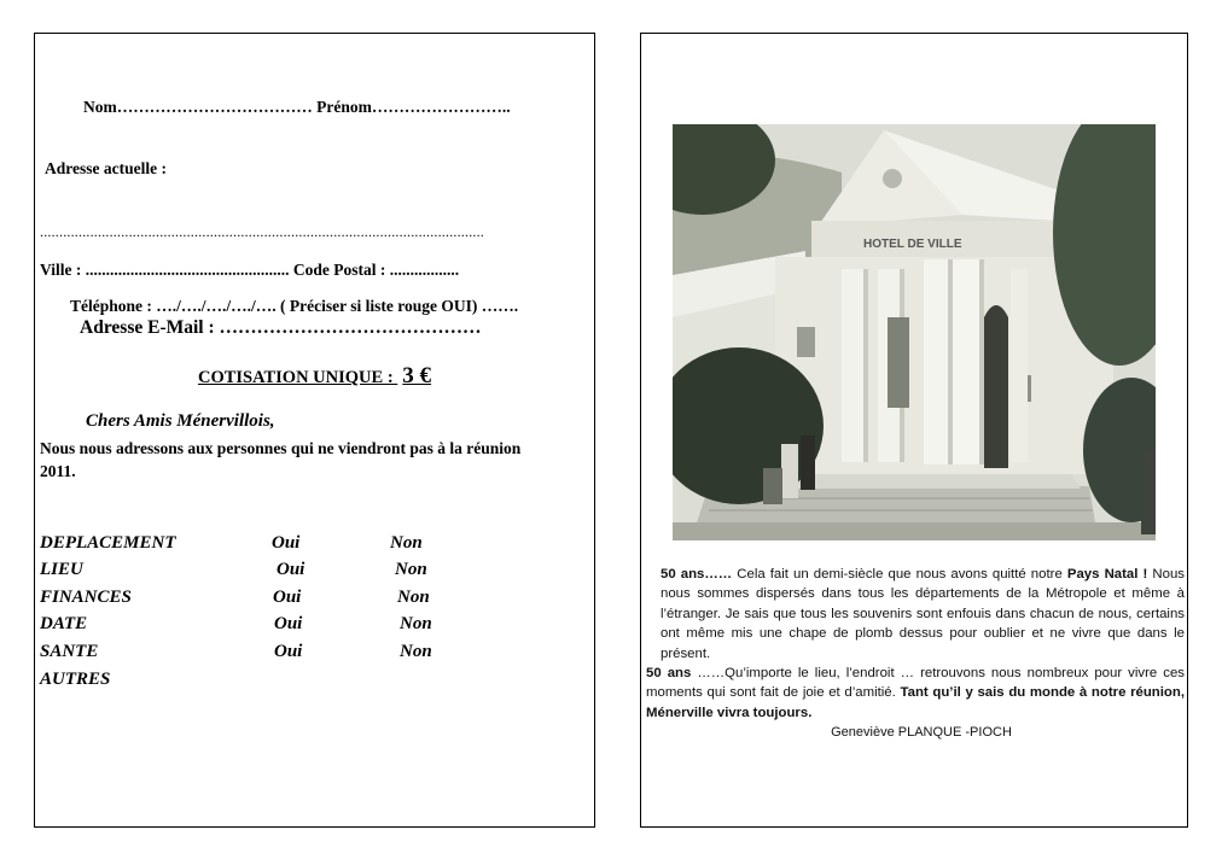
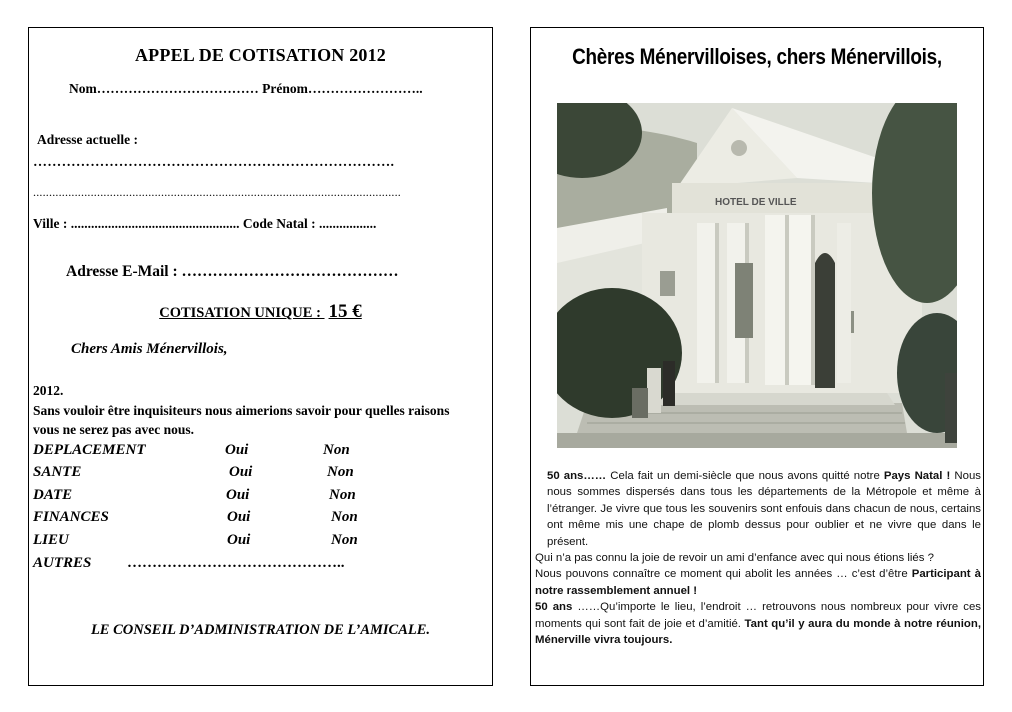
+ APPEL DE COTISATION 2012
  Nom……………………………… Prénom……………………..
  Adresse actuelle :
+ ………………………………………………………………….
  ...................................................................................................................
- Ville : .................................................. Code Postal : .................
+ Ville : .................................................. Code Natal : .................
- Téléphone : …./…./…./…./…. ( Préciser si liste rouge OUI) …….
  Adresse E-Mail : ……………………………………
- COTISATION UNIQUE : 3 €
+ COTISATION UNIQUE : 15 €
  Chers Amis Ménervillois,
- Nous nous adressons aux personnes qui ne viendront pas à la réunion
- 2011.
+ 2012.
+ Sans vouloir être inquisiteurs nous aimerions savoir pour quelles raisons
+ vous ne serez pas avec nous.
  DEPLACEMENT
  Oui
  Non
- LIEU
+ SANTE
  Oui
  Non
- FINANCES
+ DATE
  Oui
  Non
- DATE
+ FINANCES
  Oui
  Non
- SANTE
+ LIEU
  Oui
  Non
  AUTRES
+ ……………………………………..
+ LE CONSEIL D’ADMINISTRATION DE L’AMICALE.
+ Chères Ménervilloises, chers Ménervillois,
  HOTEL DE VILLE
- 50 ans…… Cela fait un demi-siècle que nous avons quitté notre Pays Natal ! Nous nous sommes dispersés dans tous les départements de la Métropole et même à l’étranger. Je sais que tous les souvenirs sont enfouis dans chacun de nous, certains ont même mis une chape de plomb dessus pour oublier et ne vivre que dans le présent.
+ 50 ans…… Cela fait un demi-siècle que nous avons quitté notre Pays Natal ! Nous nous sommes dispersés dans tous les départements de la Métropole et même à l’étranger. Je vivre que tous les souvenirs sont enfouis dans chacun de nous, certains ont même mis une chape de plomb dessus pour oublier et ne vivre que dans le présent.
+ Qui n’a pas connu la joie de revoir un ami d’enfance avec qui nous étions liés ?
+ Nous pouvons connaître ce moment qui abolit les années … c’est d’être Participant à notre rassemblement annuel !
- 50 ans ……Qu’importe le lieu, l’endroit … retrouvons nous nombreux pour vivre ces moments qui sont fait de joie et d’amitié. Tant qu’il y sais du monde à notre réunion, Ménerville vivra toujours.
+ 50 ans ……Qu’importe le lieu, l’endroit … retrouvons nous nombreux pour vivre ces moments qui sont fait de joie et d’amitié. Tant qu’il y aura du monde à notre réunion, Ménerville vivra toujours.
- Geneviève PLANQUE -PIOCH
